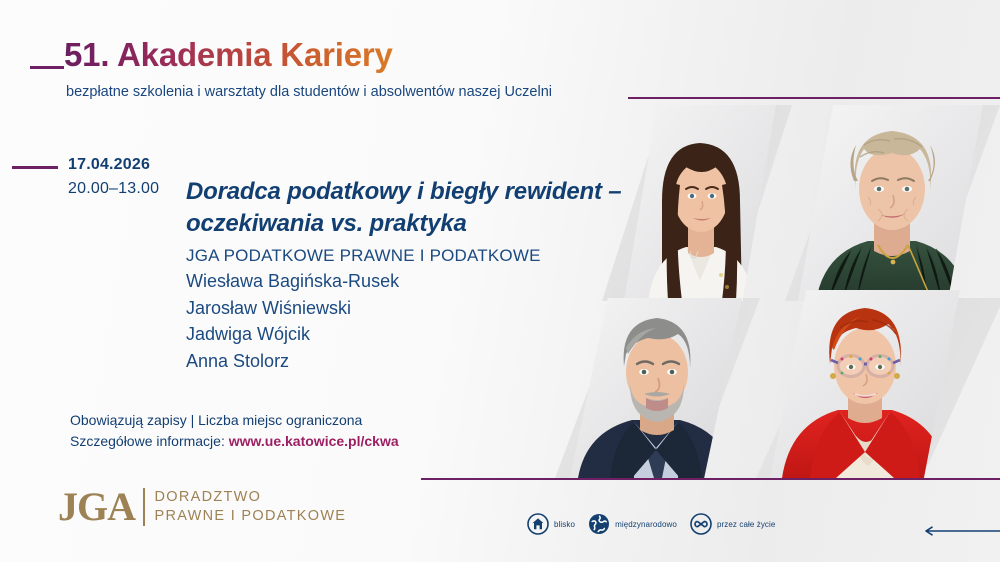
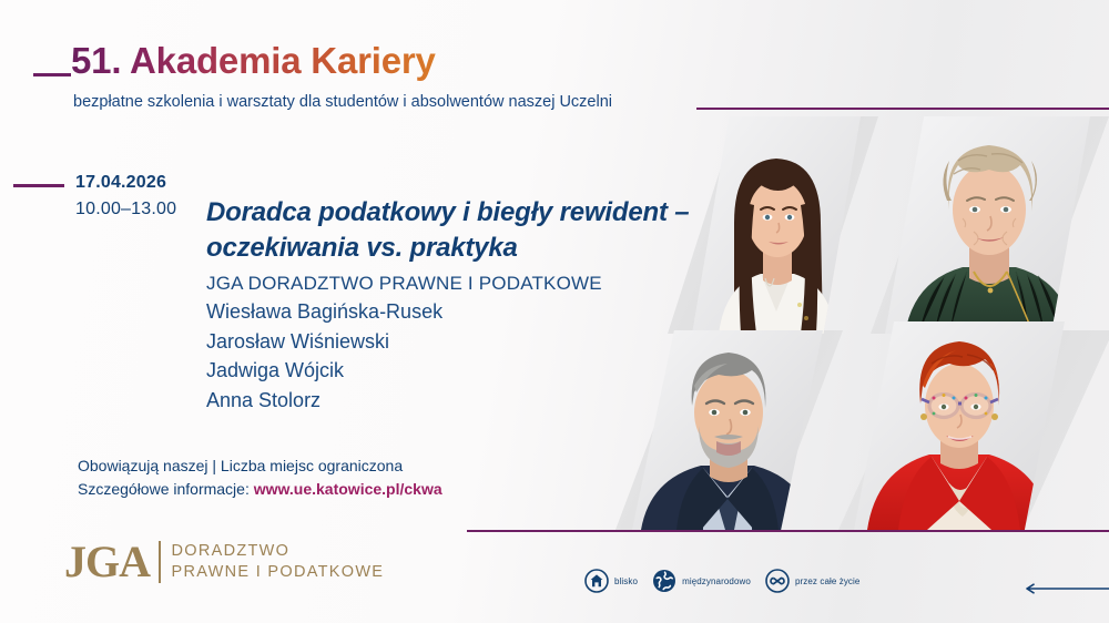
  51. Akademia Kariery
  bezpłatne szkolenia i warsztaty dla studentów i absolwentów naszej Uczelni
  17.04.2026
- 20.00–13.00
+ 10.00–13.00
  Doradca podatkowy i biegły rewident – oczekiwania vs. praktyka
- JGA PODATKOWE PRAWNE I PODATKOWE
+ JGA DORADZTWO PRAWNE I PODATKOWE
  Wiesława Bagińska-Rusek
  Jarosław Wiśniewski
  Jadwiga Wójcik
  Anna Stolorz
- Obowiązują zapisy | Liczba miejsc ograniczona
+ Obowiązują naszej | Liczba miejsc ograniczona
  Szczegółowe informacje: www.ue.katowice.pl/ckwa
  JGA
  DORADZTWO
  PRAWNE I PODATKOWE
  blisko
  międzynarodowo
  przez całe życie
